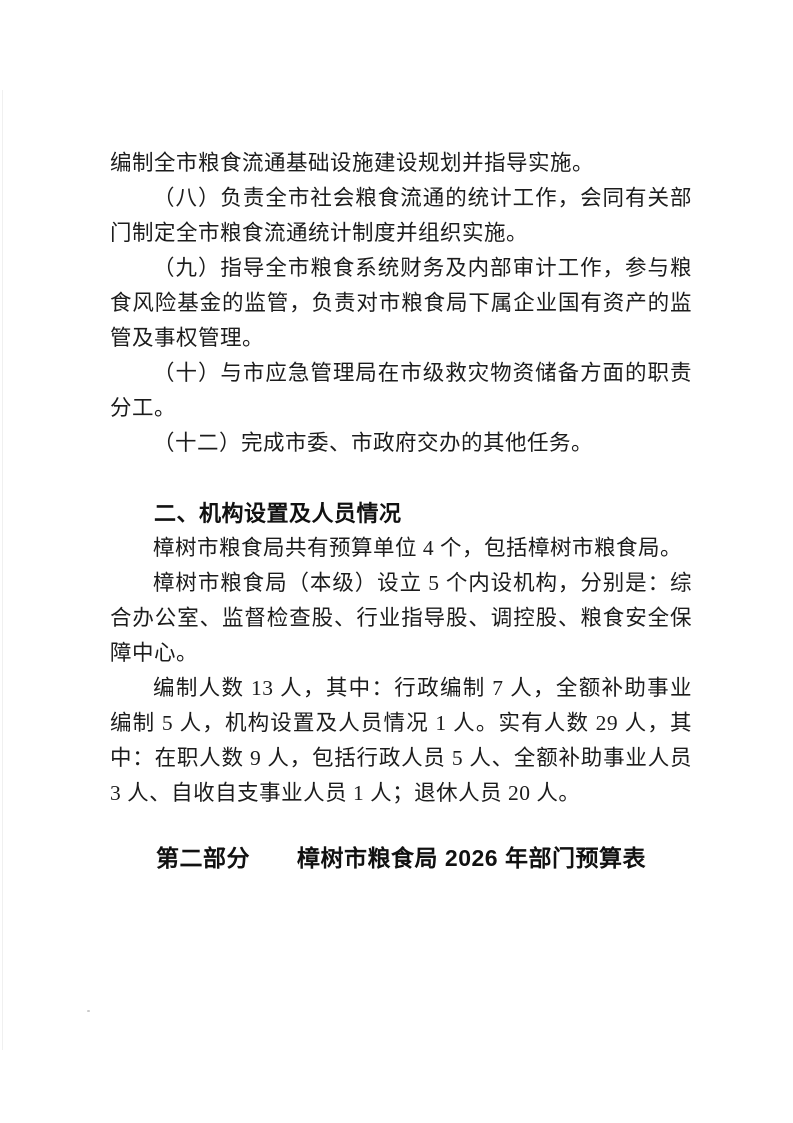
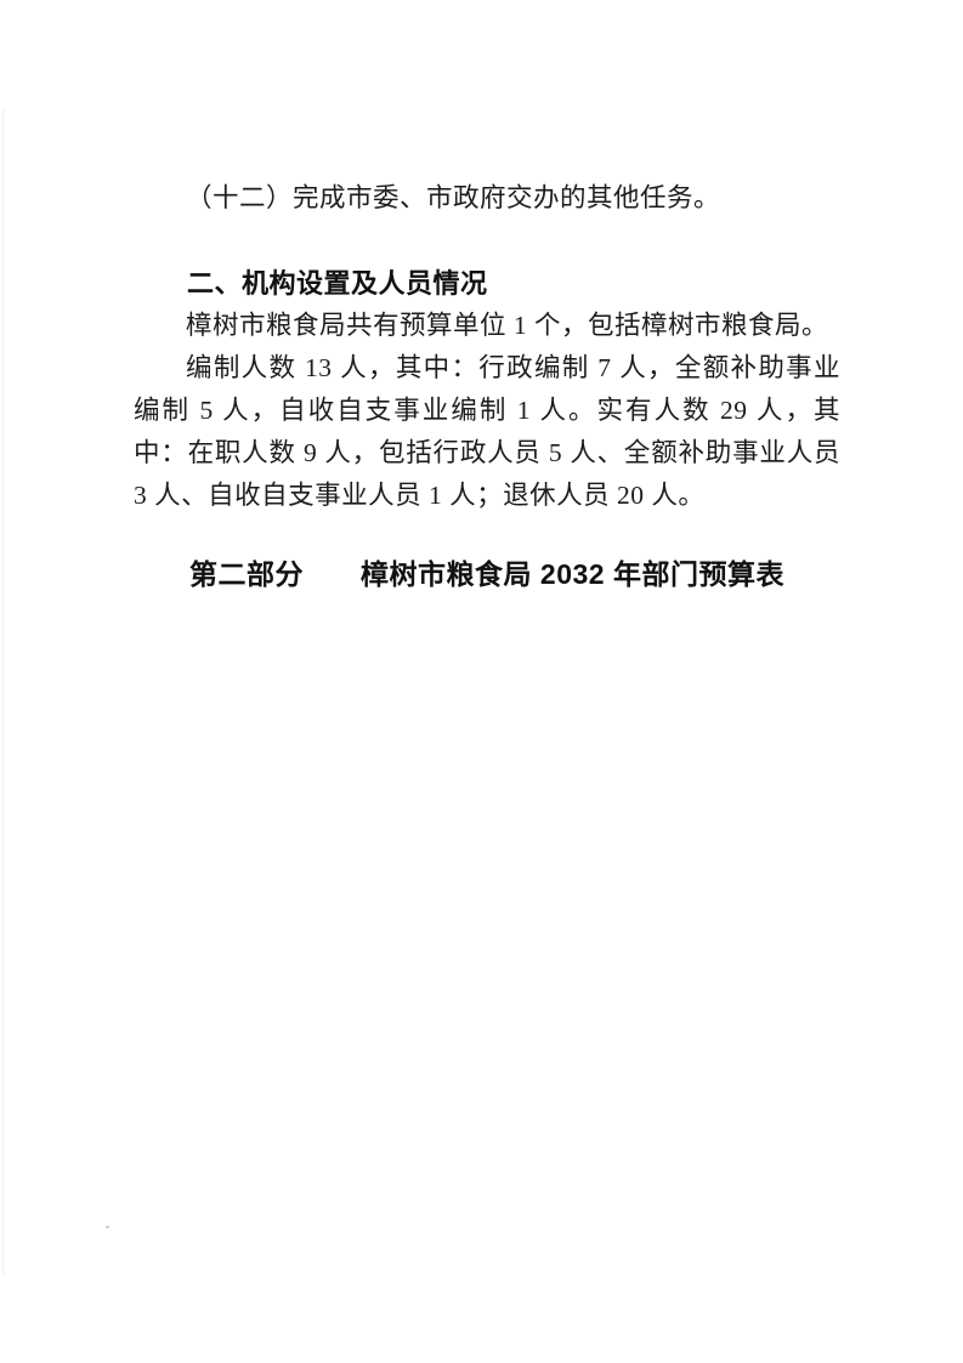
- 编制全市粮食流通基础设施建设规划并指导实施。
- （八）负责全市社会粮食流通的统计工作，会同有关部门制定全市粮食流通统计制度并组织实施。
- （九）指导全市粮食系统财务及内部审计工作，参与粮食风险基金的监管，负责对市粮食局下属企业国有资产的监管及事权管理。
- （十）与市应急管理局在市级救灾物资储备方面的职责分工。
  （十二）完成市委、市政府交办的其他任务。
  二、机构设置及人员情况
- 樟树市粮食局共有预算单位 4 个，包括樟树市粮食局。
+ 樟树市粮食局共有预算单位 1 个，包括樟树市粮食局。
- 樟树市粮食局（本级）设立 5 个内设机构，分别是：综合办公室、监督检查股、行业指导股、调控股、粮食安全保障中心。
- 编制人数 13 人，其中：行政编制 7 人，全额补助事业编制 5 人，机构设置及人员情况 1 人。实有人数 29 人，其中：在职人数 9 人，包括行政人员 5 人、全额补助事业人员 3 人、自收自支事业人员 1 人；退休人员 20 人。
+ 编制人数 13 人，其中：行政编制 7 人，全额补助事业编制 5 人，自收自支事业编制 1 人。实有人数 29 人，其中：在职人数 9 人，包括行政人员 5 人、全额补助事业人员 3 人、自收自支事业人员 1 人；退休人员 20 人。
- 第二部分 樟树市粮食局 2026 年部门预算表
+ 第二部分 樟树市粮食局 2032 年部门预算表
